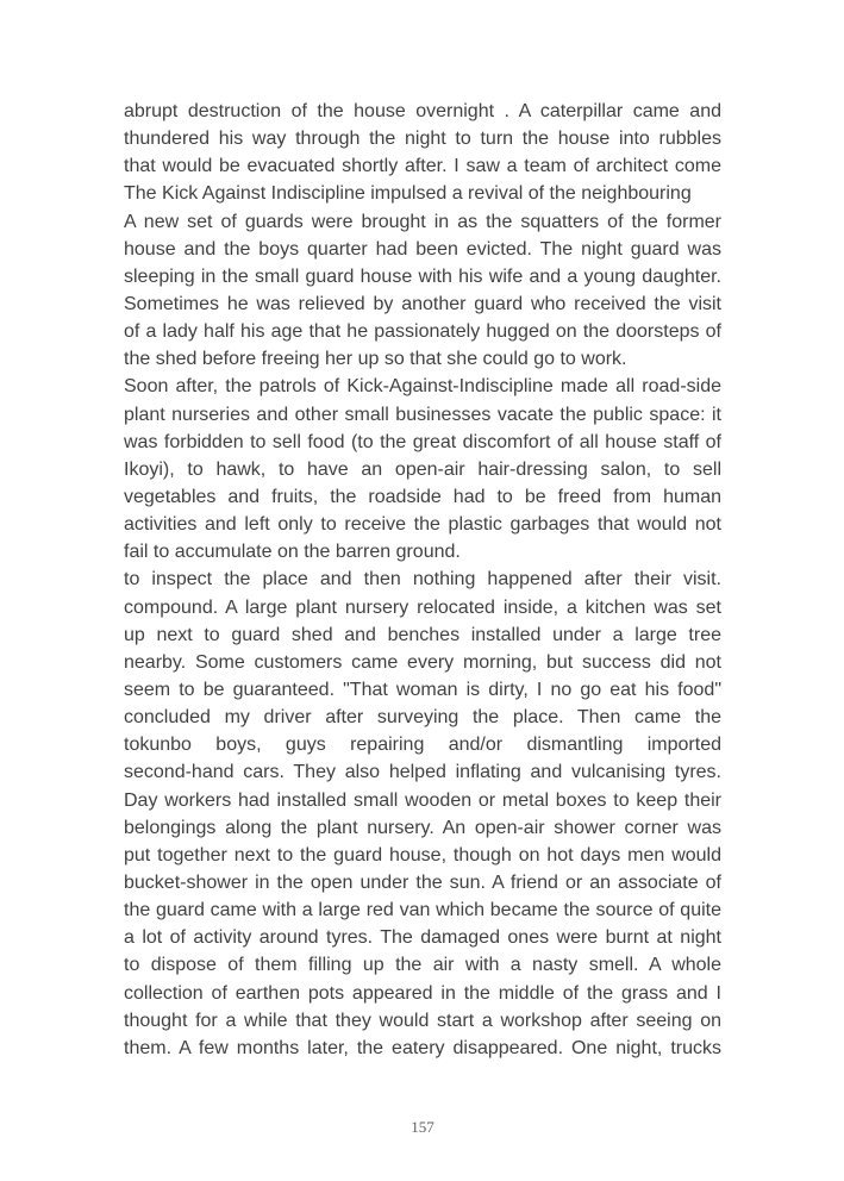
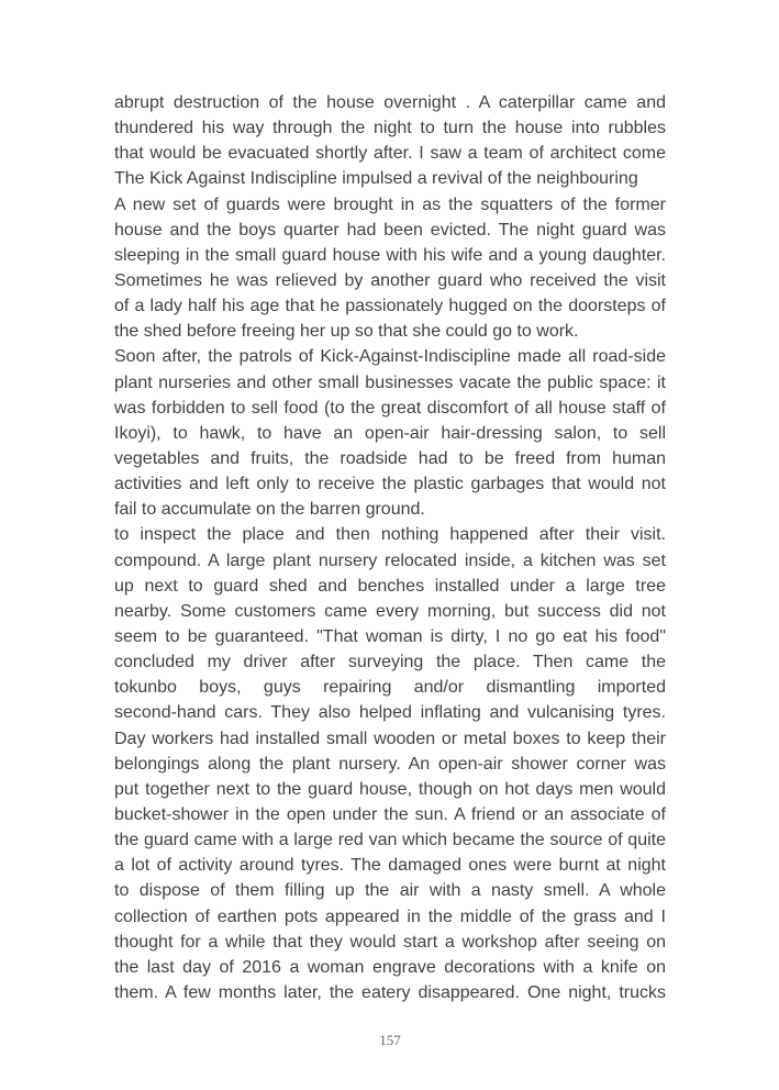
  abrupt destruction of the house overnight . A caterpillar came and
  thundered his way through the night to turn the house into rubbles
  that would be evacuated shortly after. I saw a team of architect come
  The Kick Against Indiscipline impulsed a revival of the neighbouring
  A new set of guards were brought in as the squatters of the former
  house and the boys quarter had been evicted. The night guard was
  sleeping in the small guard house with his wife and a young daughter.
  Sometimes he was relieved by another guard who received the visit
  of a lady half his age that he passionately hugged on the doorsteps of
  the shed before freeing her up so that she could go to work.
  Soon after, the patrols of Kick-Against-Indiscipline made all road-side
  plant nurseries and other small businesses vacate the public space: it
  was forbidden to sell food (to the great discomfort of all house staff of
  Ikoyi), to hawk, to have an open-air hair-dressing salon, to sell
  vegetables and fruits, the roadside had to be freed from human
  activities and left only to receive the plastic garbages that would not
  fail to accumulate on the barren ground.
  to inspect the place and then nothing happened after their visit.
  compound. A large plant nursery relocated inside, a kitchen was set
  up next to guard shed and benches installed under a large tree
  nearby. Some customers came every morning, but success did not
  seem to be guaranteed. "That woman is dirty, I no go eat his food"
  concluded my driver after surveying the place. Then came the
  tokunbo boys, guys repairing and/or dismantling imported
  second-hand cars. They also helped inflating and vulcanising tyres.
  Day workers had installed small wooden or metal boxes to keep their
  belongings along the plant nursery. An open-air shower corner was
  put together next to the guard house, though on hot days men would
  bucket-shower in the open under the sun. A friend or an associate of
  the guard came with a large red van which became the source of quite
  a lot of activity around tyres. The damaged ones were burnt at night
  to dispose of them filling up the air with a nasty smell. A whole
  collection of earthen pots appeared in the middle of the grass and I
  thought for a while that they would start a workshop after seeing on
+ the last day of 2016 a woman engrave decorations with a knife on
  them. A few months later, the eatery disappeared. One night, trucks
  157
